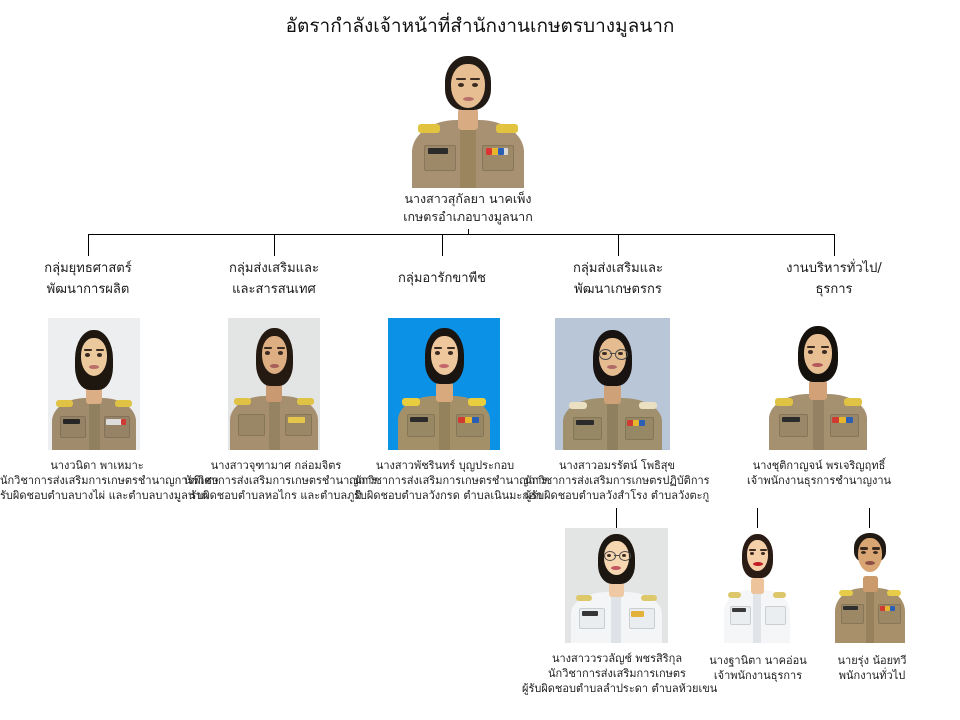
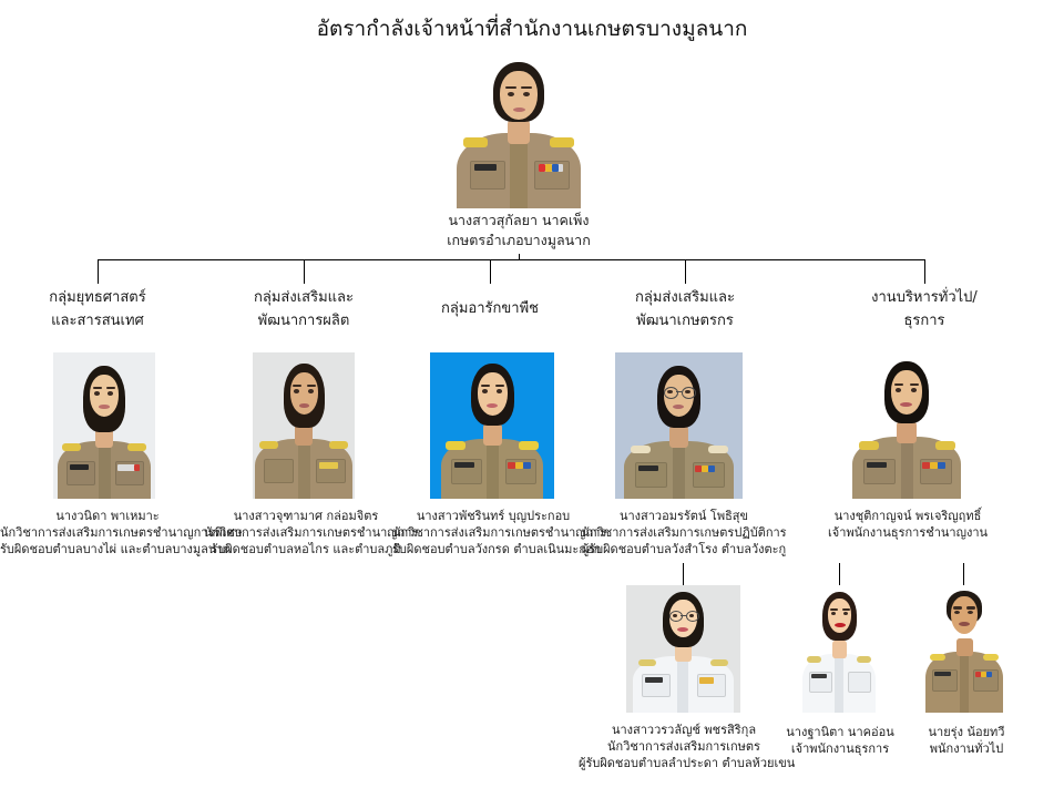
  อัตรากำลังเจ้าหน้าที่สำนักงานเกษตรบางมูลนาก
  นางสาวสุกัลยา นาคเพ็ง
  เกษตรอำเภอบางมูลนาก
  กลุ่มยุทธศาสตร์
- พัฒนาการผลิต
+ และสารสนเทศ
  กลุ่มส่งเสริมและ
- และสารสนเทศ
+ พัฒนาการผลิต
  กลุ่มอารักขาพืช
  กลุ่มส่งเสริมและ
  พัฒนาเกษตรกร
  งานบริหารทั่วไป/
  ธุรการ
  นางวนิดา พาเหมาะ
  นักวิชาการส่งเสริมการเกษตรชำนาญการ
  รับผิดชอบตำบลบางไผ่ และตำบลบางมูลน
  นางสาวจุฑามาศ กล่อมจิตร
  นักวิชาการส่งเสริมการเกษตรชำนาญก
  รับผิดชอบตำบลหอไกร และตำบลภูมิ
  นางสาวพัชรินทร์ บุญประกอบ
  นักวิชาการส่งเสริมการเกษตรชำนาญก
  รับผิดชอบตำบลวังกรด ตำบลเนินมะกอ
  นางสาวอมรรัตน์ โพธิสุข
  นักวิชาการส่งเสริมการเกษตรปฏิบัติการ
  ผู้รับผิดชอบตำบลวังสำโรง ตำบลวังตะกู
  นางชุติกาญจน์ พรเจริญฤทธิ์
  เจ้าพนักงานธุรการชำนาญงาน
  นางสาววรวลัญช์ พชรสิริกุล
  นักวิชาการส่งเสริมการเกษตร
  ผู้รับผิดชอบตำบลลำประดา ตำบลห้วยเขน
  นางฐานิตา นาคอ่อน
  เจ้าพนักงานธุรการ
  นายรุ่ง น้อยทวี
  พนักงานทั่วไป
